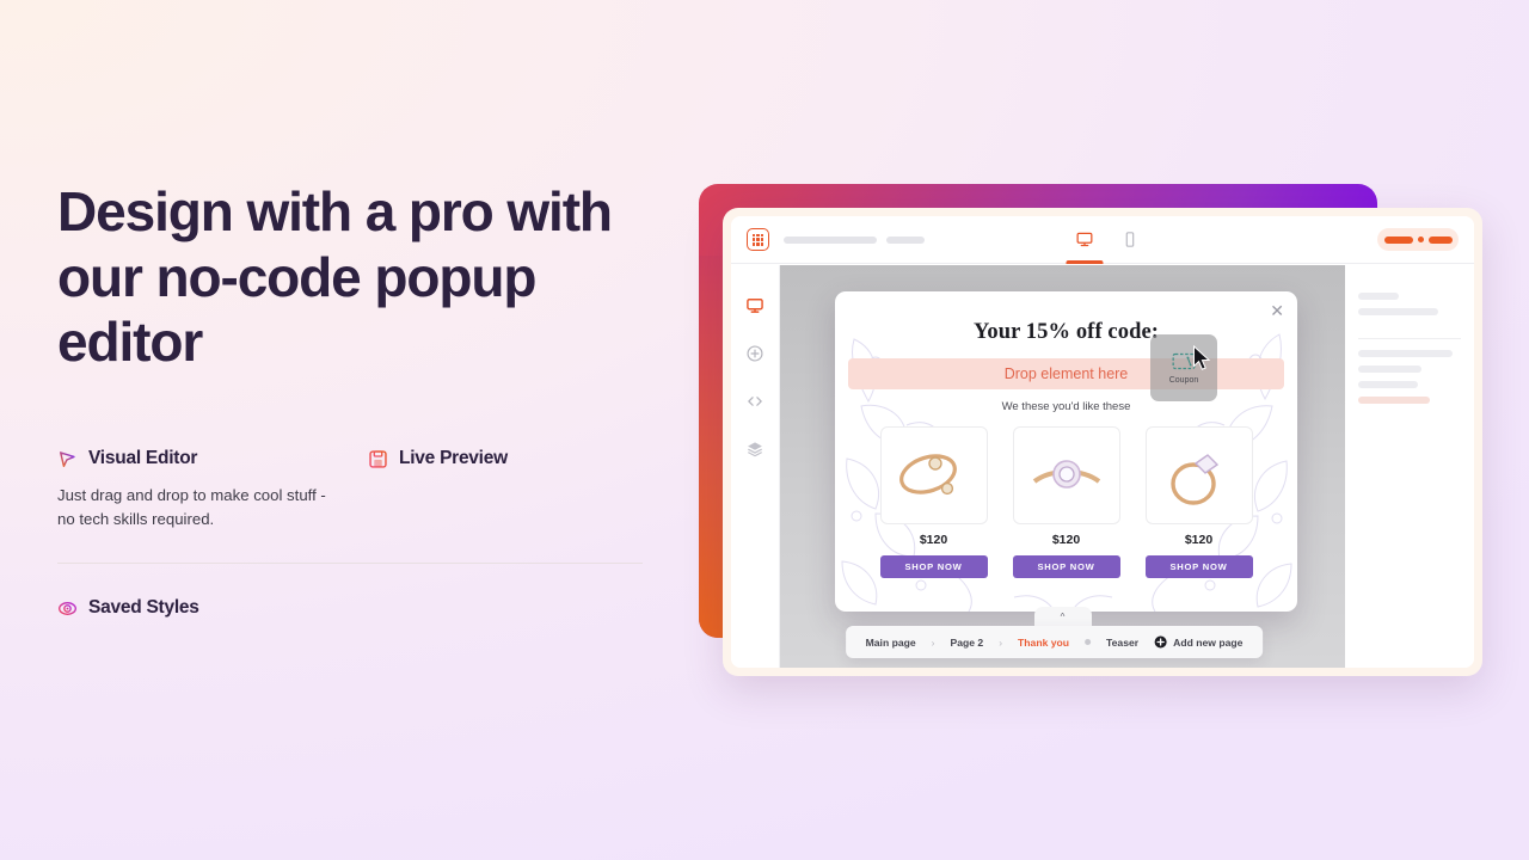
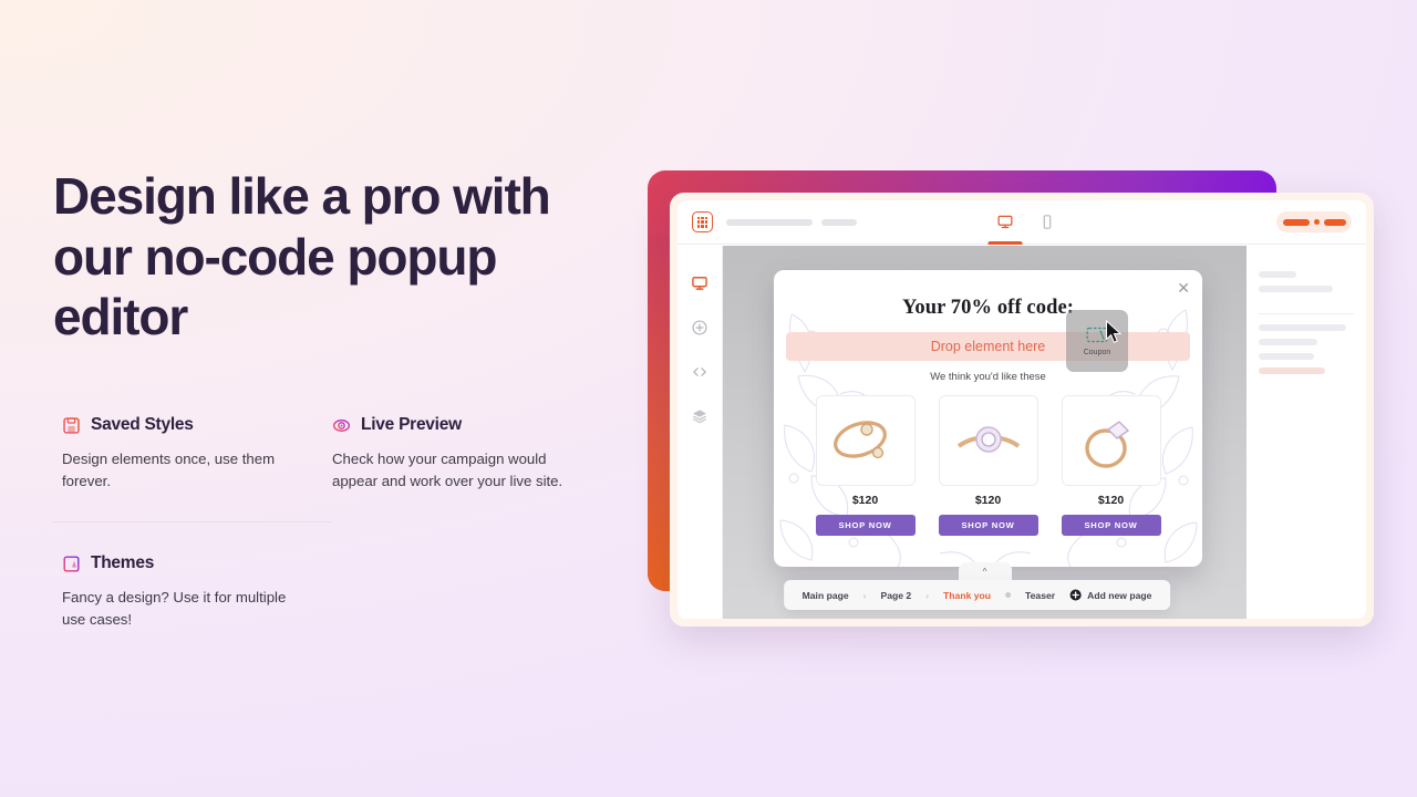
- Design with a pro with our no-code popup editor
+ Design like a pro with our no-code popup editor
- Visual Editor
- Just drag and drop to make cool stuff - no tech skills required.
- Live Preview
+ Saved Styles
+ Design elements once, use them forever.
- Saved Styles
+ Live Preview
+ Check how your campaign would appear and work over your live site.
+ Themes
+ Fancy a design? Use it for multiple use cases!
  ✕
- Your 15% off code:
+ Your 70% off code:
  Drop element here
- We these you'd like these
+ We think you'd like these
  $120
  SHOP NOW
  $120
  SHOP NOW
  $120
  SHOP NOW
  ^
  Main page
  ›
  Page 2
  ›
  Thank you
  Teaser
  Add new page
